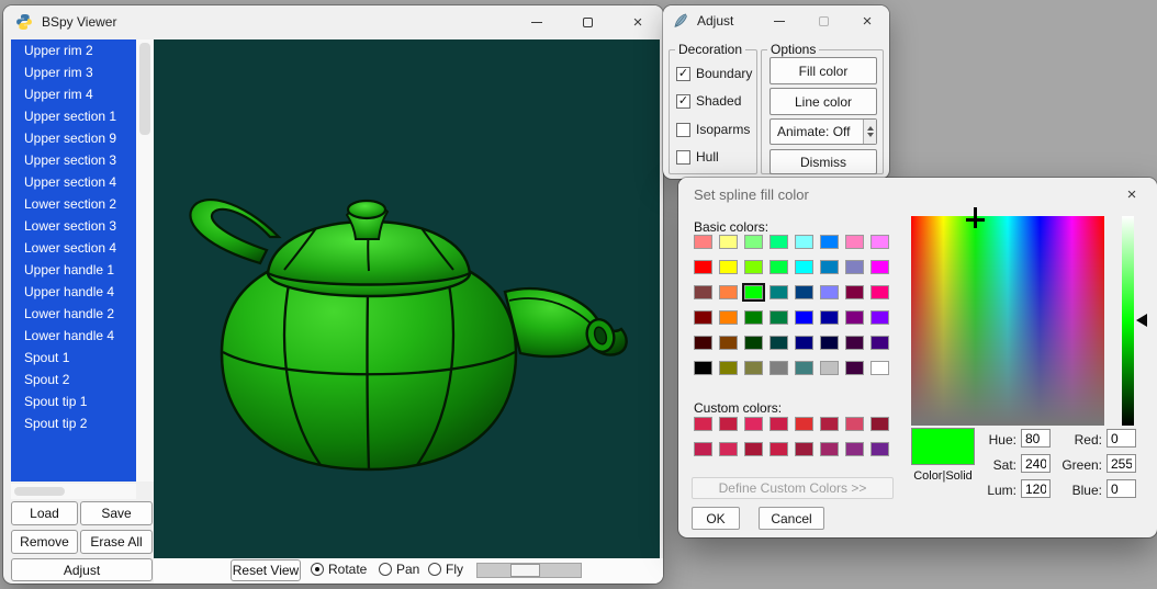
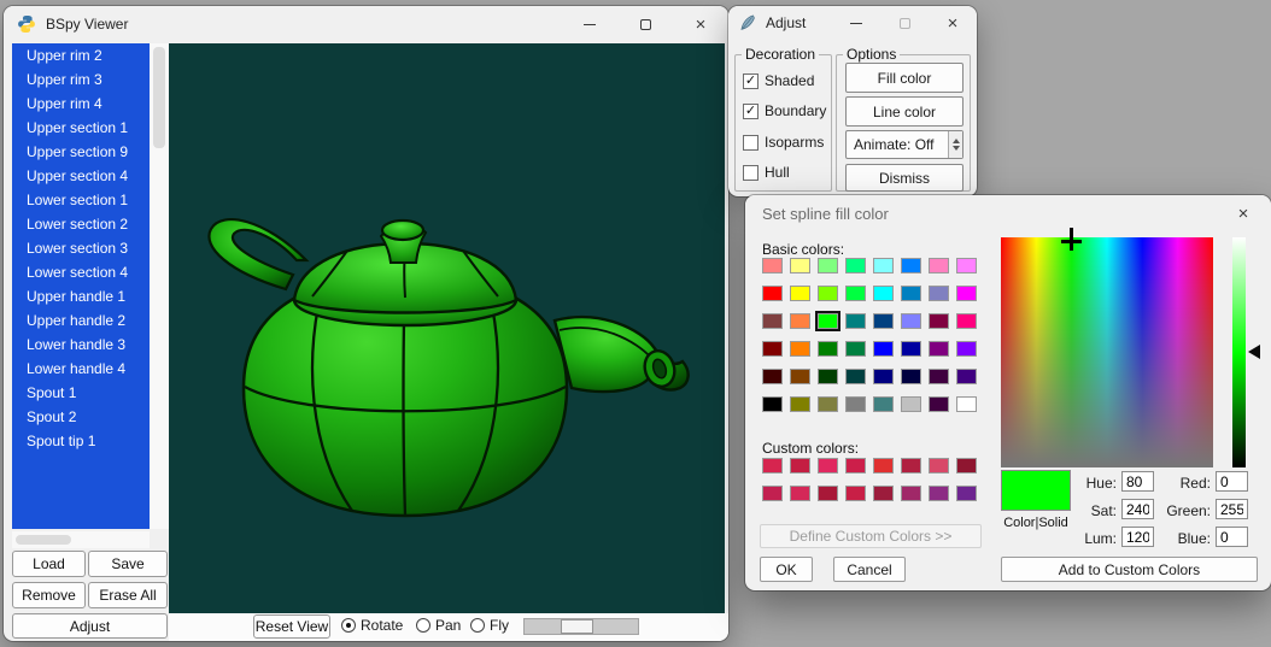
  BSpy Viewer
  ×
  Upper rim 2
  Upper rim 3
  Upper rim 4
  Upper section 1
  Upper section 9
- Upper section 3
  Upper section 4
+ Lower section 1
  Lower section 2
  Lower section 3
  Lower section 4
  Upper handle 1
- Upper handle 4
+ Upper handle 2
- Lower handle 2
+ Lower handle 3
  Lower handle 4
  Spout 1
  Spout 2
  Spout tip 1
- Spout tip 2
  Load
  Save
  Remove
  Erase All
  Adjust
  Reset View
  Rotate
  Pan
  Fly
  Adjust
  ×
  Decoration
  ✓
- Boundary
+ Shaded
  ✓
- Shaded
+ Boundary
  Isoparms
  Hull
  Options
  Fill color
  Line color
  Animate: Off
  Dismiss
  Set spline fill color
  ×
  Basic colors:
  Custom colors:
  Define Custom Colors >>
  OK
  Cancel
  Color|Solid
  Hue:
  Sat:
  Lum:
  Red:
  Green:
  Blue:
  80
  240
  120
  0
  255
  0
+ Add to Custom Colors
